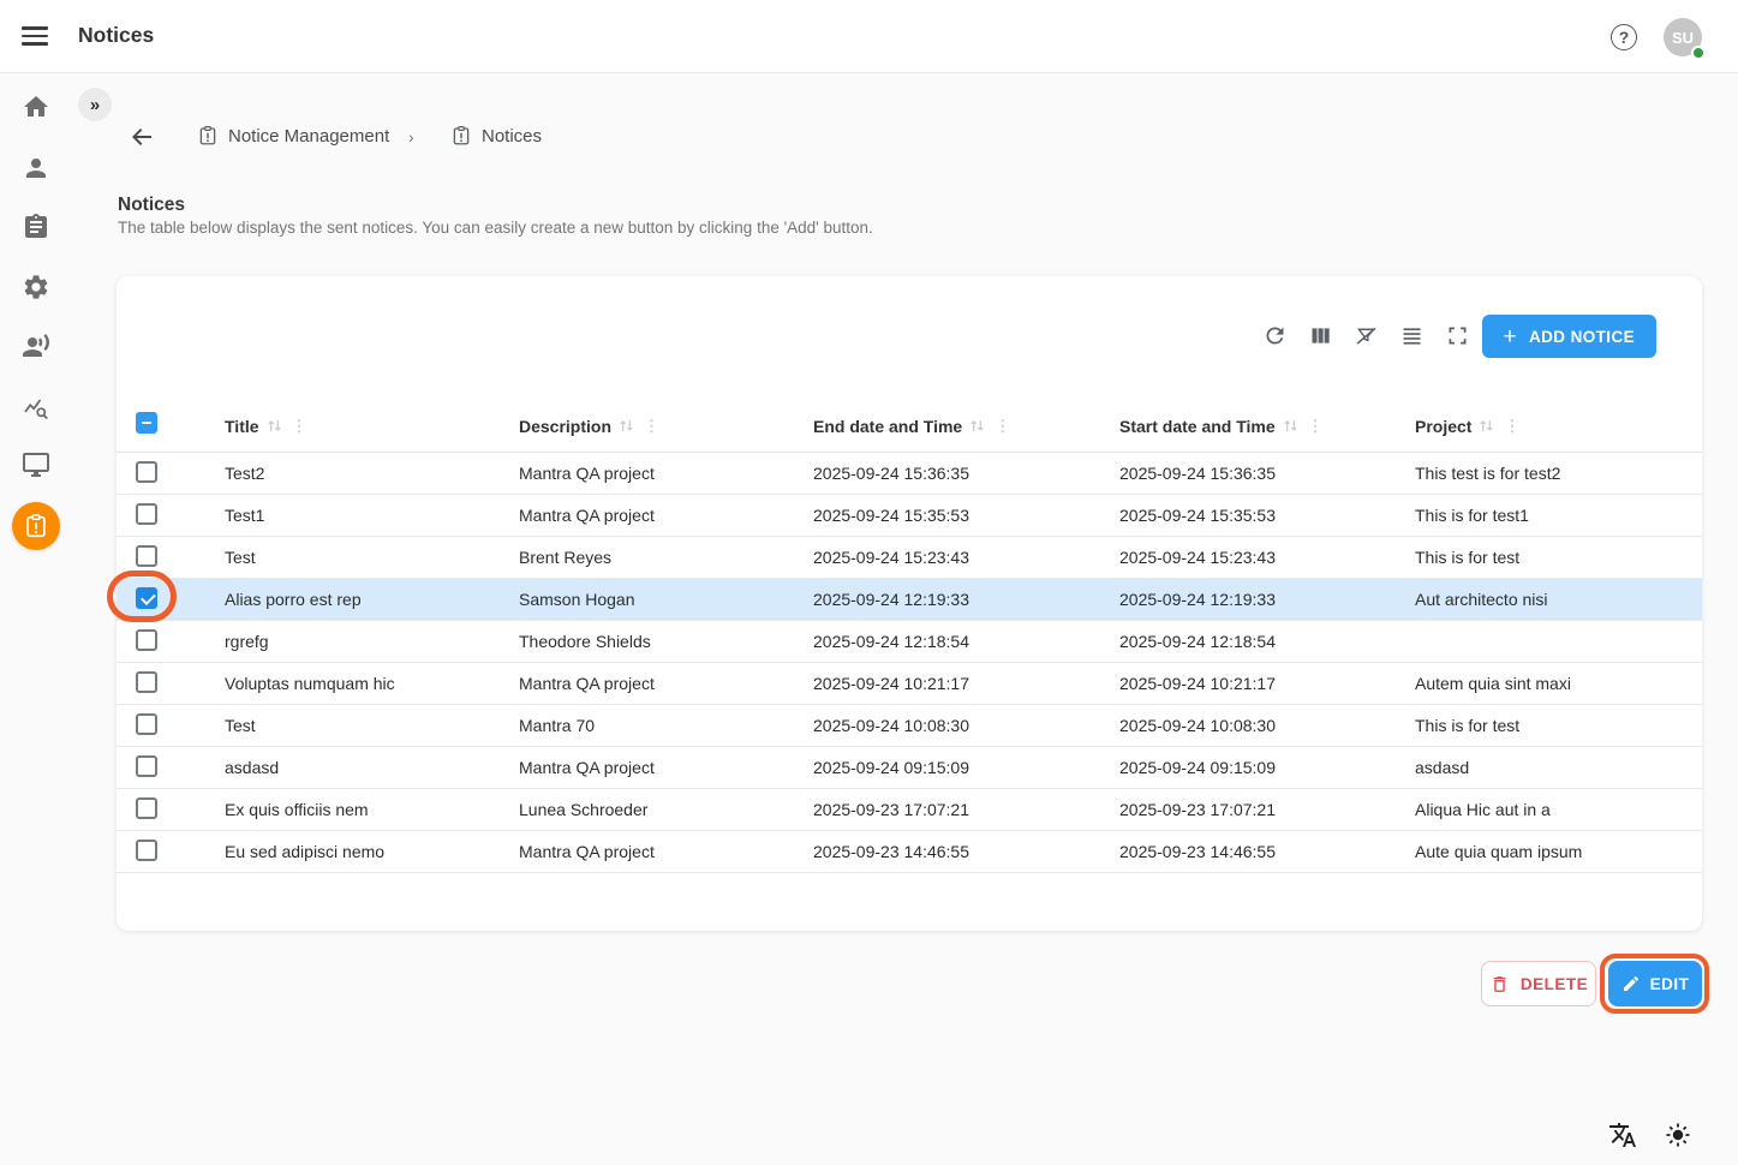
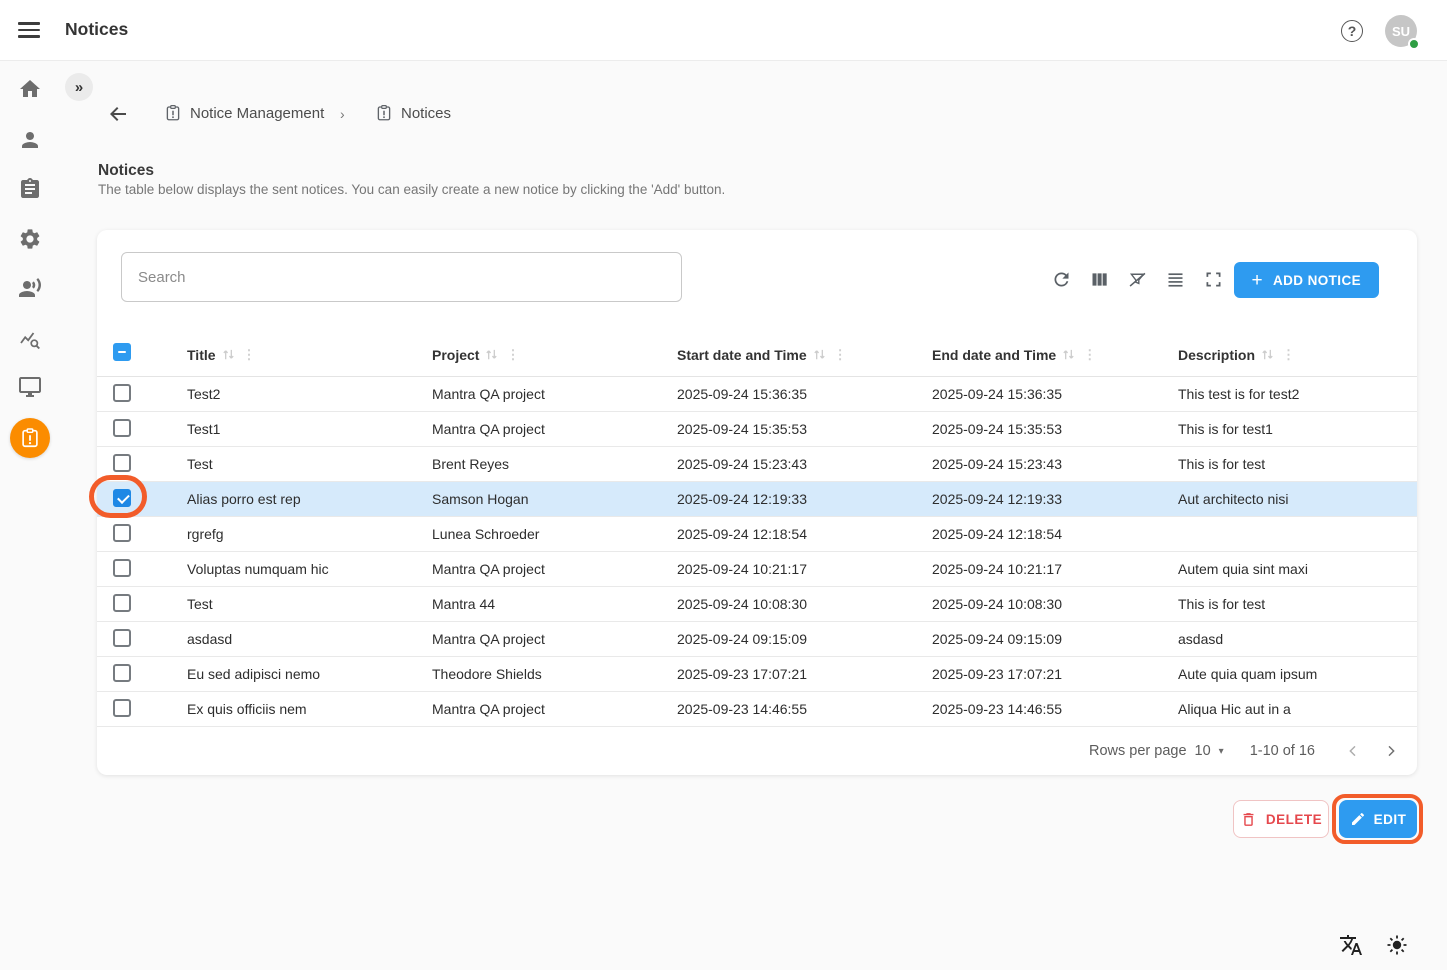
  Notices
  ?
  SU
  »
  Notice Management
  ›
  Notices
  Notices
- The table below displays the sent notices. You can easily create a new button by clicking the 'Add' button.
+ The table below displays the sent notices. You can easily create a new notice by clicking the 'Add' button.
+ Search
  +
  ADD NOTICE
  Title
  ⋮
- Description
+ Project
  ⋮
- End date and Time
+ Start date and Time
  ⋮
- Start date and Time
+ End date and Time
  ⋮
- Project
+ Description
  ⋮
  Test2
  Mantra QA project
  2025-09-24 15:36:35
  2025-09-24 15:36:35
  This test is for test2
  Test1
  Mantra QA project
  2025-09-24 15:35:53
  2025-09-24 15:35:53
  This is for test1
  Test
  Brent Reyes
  2025-09-24 15:23:43
  2025-09-24 15:23:43
  This is for test
  Alias porro est rep
  Samson Hogan
  2025-09-24 12:19:33
  2025-09-24 12:19:33
  Aut architecto nisi
  rgrefg
- Theodore Shields
+ Lunea Schroeder
  2025-09-24 12:18:54
  2025-09-24 12:18:54
  Voluptas numquam hic
  Mantra QA project
  2025-09-24 10:21:17
  2025-09-24 10:21:17
  Autem quia sint maxi
  Test
- Mantra 70
+ Mantra 44
  2025-09-24 10:08:30
  2025-09-24 10:08:30
  This is for test
  asdasd
  Mantra QA project
  2025-09-24 09:15:09
  2025-09-24 09:15:09
  asdasd
- Ex quis officiis nem
+ Eu sed adipisci nemo
- Lunea Schroeder
+ Theodore Shields
  2025-09-23 17:07:21
  2025-09-23 17:07:21
- Aliqua Hic aut in a
+ Aute quia quam ipsum
- Eu sed adipisci nemo
+ Ex quis officiis nem
  Mantra QA project
  2025-09-23 14:46:55
  2025-09-23 14:46:55
- Aute quia quam ipsum
+ Aliqua Hic aut in a
+ Rows per page
+ 10
+ ▾
+ 1-10 of 16
  DELETE
  EDIT
